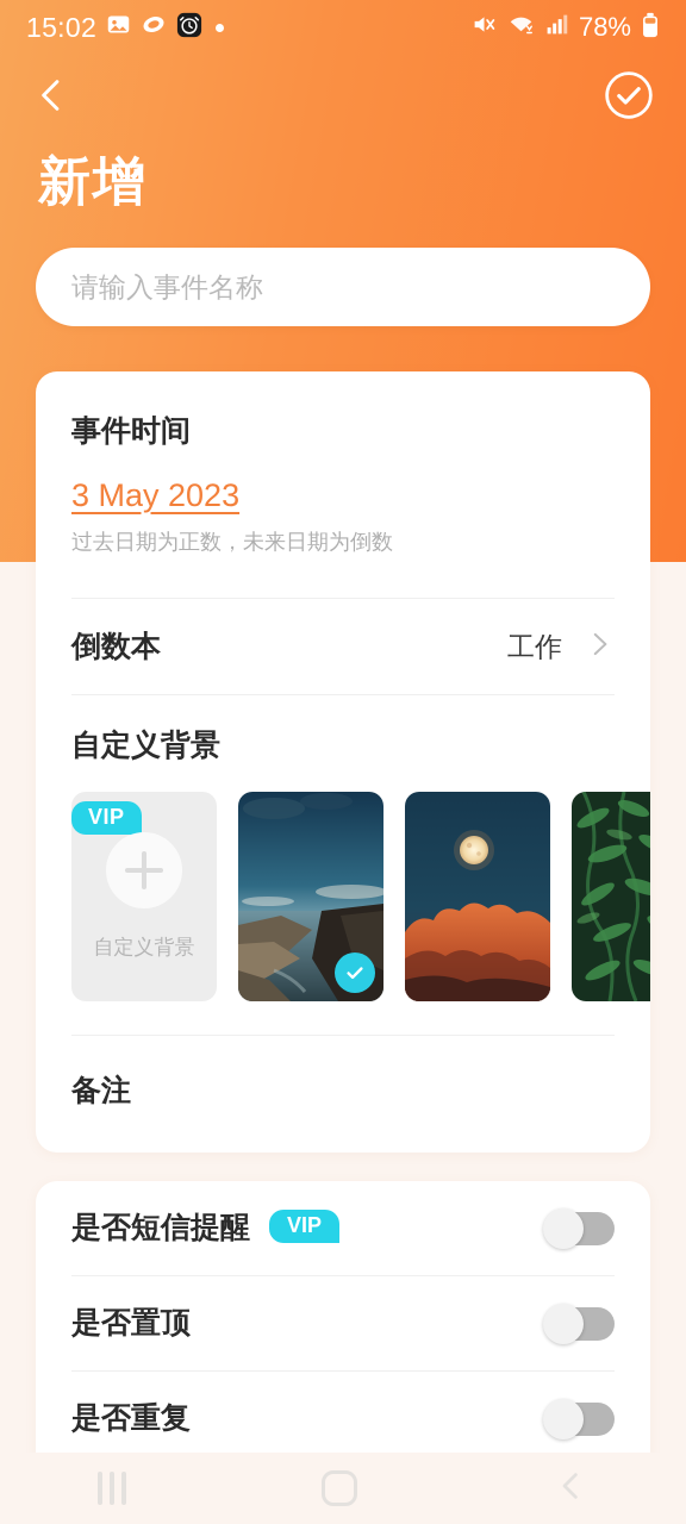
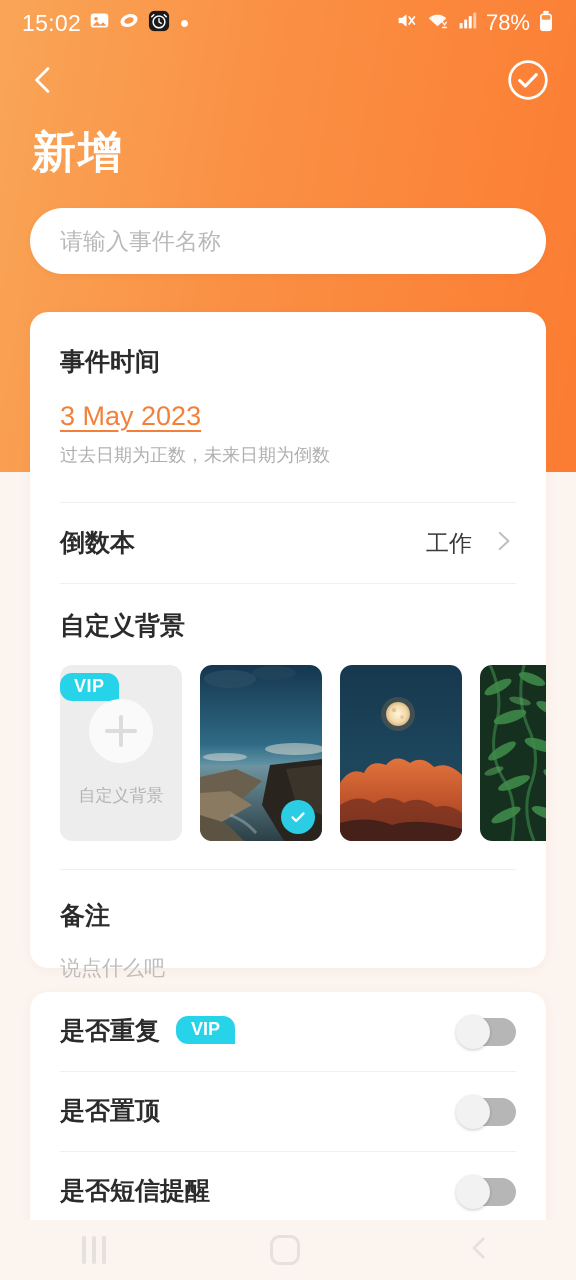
  15:02
  78%
  新增
  请输入事件名称
  事件时间
  3 May 2023
  过去日期为正数，未来日期为倒数
  倒数本
  工作
  自定义背景
  VIP
  自定义背景
  备注
+ 说点什么吧
- 是否短信提醒 VIP
+ 是否重复 VIP
  是否置顶
- 是否重复
+ 是否短信提醒
